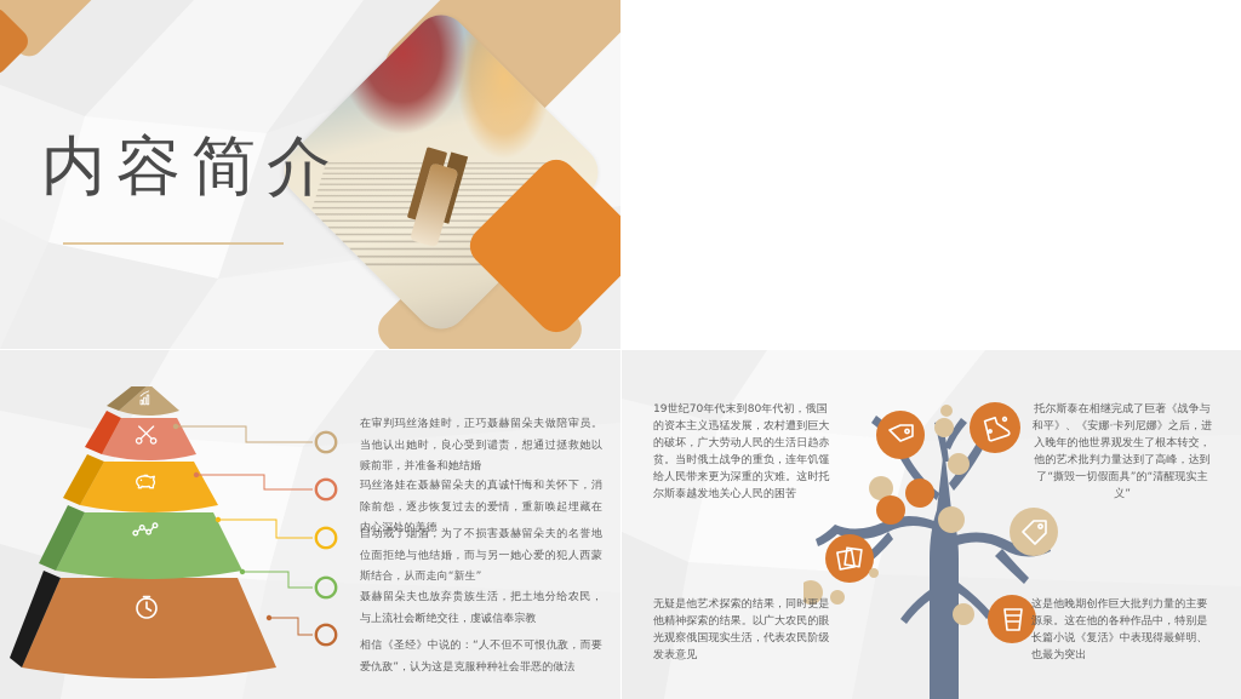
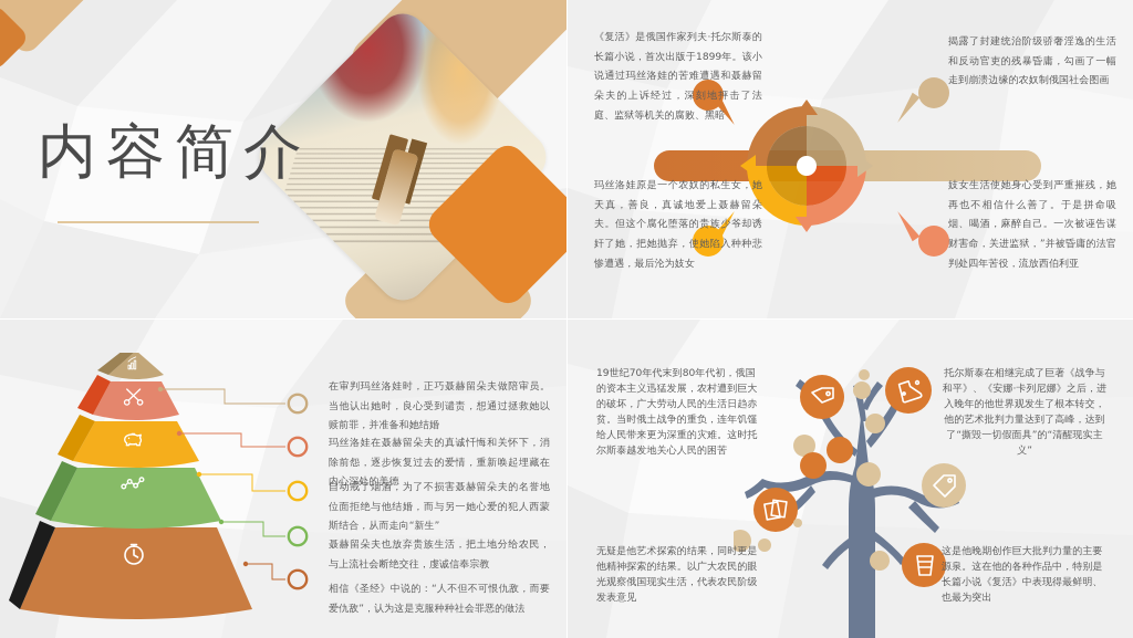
  内容简介
+ 《复活》是俄国作家列夫·托尔斯泰的长篇小说，首次出版于1899年。该小说通过玛丝洛娃的苦难遭遇和聂赫留朵夫的上诉经过，深刻地抨击了法庭、监狱等机关的腐败、黑暗
+ 揭露了封建统治阶级骄奢淫逸的生活和反动官吏的残暴昏庸，勾画了一幅走到崩溃边缘的农奴制俄国社会图画
+ 玛丝洛娃原是一个农奴的私生女，她天真，善良，真诚地爱上聂赫留朵夫。但这个腐化堕落的贵族少爷却诱奸了她，把她抛弃，使她陷入种种悲惨遭遇，最后沦为妓女
+ 妓女生活使她身心受到严重摧残，她再也不相信什么善了。于是拼命吸烟、喝酒，麻醉自己。一次被诬告谋财害命，关进监狱，”并被昏庸的法官判处四年苦役，流放西伯利亚
  在审判玛丝洛娃时，正巧聂赫留朵夫做陪审员。当他认出她时，良心受到谴责，想通过拯救她以赎前罪，并准备和她结婚
  玛丝洛娃在聂赫留朵夫的真诚忏悔和关怀下，消除前怨，逐步恢复过去的爱情，重新唤起埋藏在内心深处的美德
  自动戒了烟酒，为了不损害聂赫留朵夫的名誉地位面拒绝与他结婚，而与另一她心爱的犯人西蒙斯结合，从而走向“新生”
  聂赫留朵夫也放弃贵族生活，把土地分给农民，与上流社会断绝交往，虔诚信奉宗教
  相信《圣经》中说的：“人不但不可恨仇敌，而要爱仇敌”，认为这是克服种种社会罪恶的做法
  19世纪70年代末到80年代初，俄国的资本主义迅猛发展，农村遭到巨大的破坏，广大劳动人民的生活日趋赤贫。当时俄土战争的重负，连年饥馑给人民带来更为深重的灾难。这时托尔斯泰越发地关心人民的困苦
  托尔斯泰在相继完成了巨著《战争与和平》、《安娜·卡列尼娜》之后，进入晚年的他世界观发生了根本转交，他的艺术批判力量达到了高峰，达到了“撕毁一切假面具”的“清醒现实主义”
  无疑是他艺术探索的结果，同时更是他精神探索的结果。以广大农民的眼光观察俄国现实生活，代表农民阶级发表意见
  这是他晚期创作巨大批判力量的主要源泉。这在他的各种作品中，特别是长篇小说《复活》中表现得最鲜明、也最为突出
